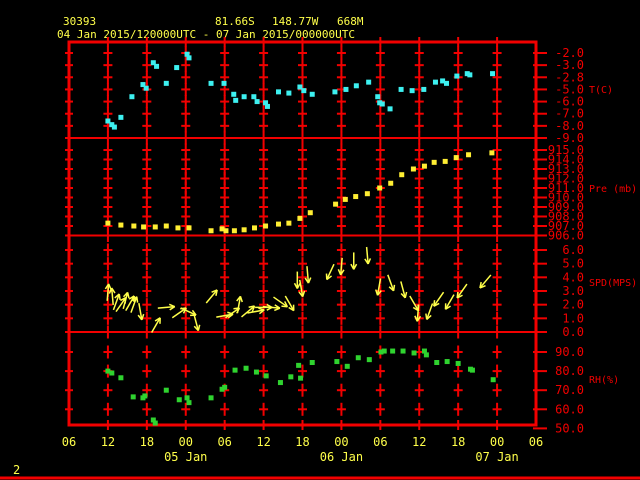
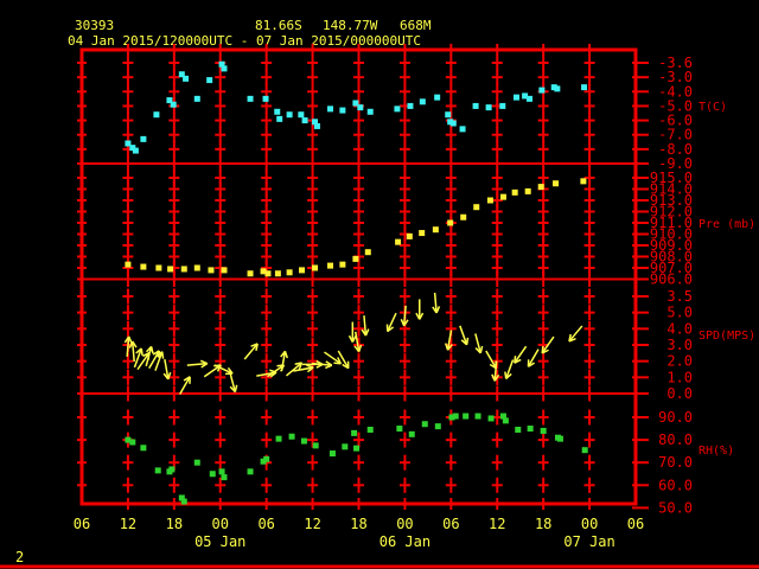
  30393
  81.66S
  148.77W
  668M
  04 Jan 2015/120000UTC - 07 Jan 2015/000000UTC
- -2.0
+ -3.6
  -3.0
- -2.8
+ -4.0
  -5.0
  -6.0
  -7.0
  -8.0
  -9.0
  T(C)
  915.0
  914.0
  913.0
  912.0
  911.0
  910.0
  909.0
  908.0
  907.0
  906.0
  Pre (mb)
- 6.0
+ 3.5
  5.0
  4.0
  3.0
  2.0
  1.0
  0.0
  SPD(MPS)
  90.0
  80.0
  70.0
  60.0
  RH(%)
  50.0
  06
  12
  18
  00
  06
  12
  18
  00
  06
  12
  18
  00
  06
  05 Jan
  06 Jan
  07 Jan
  2
